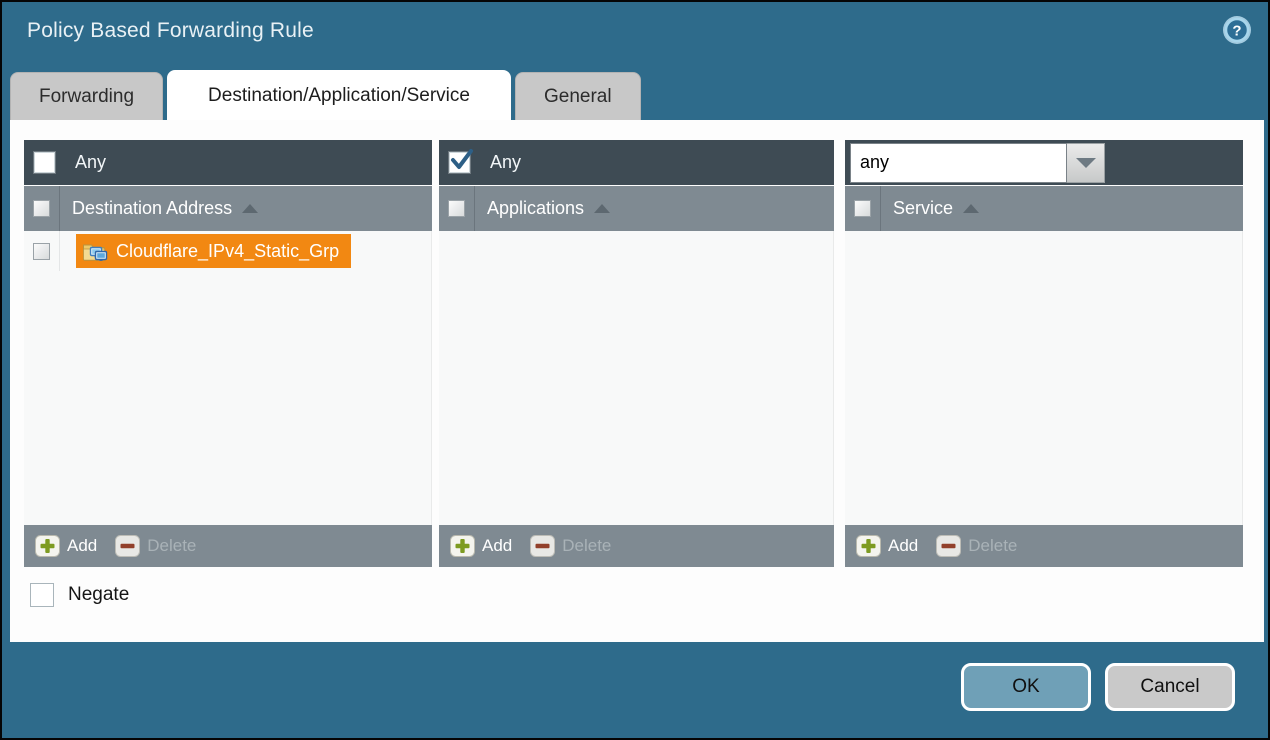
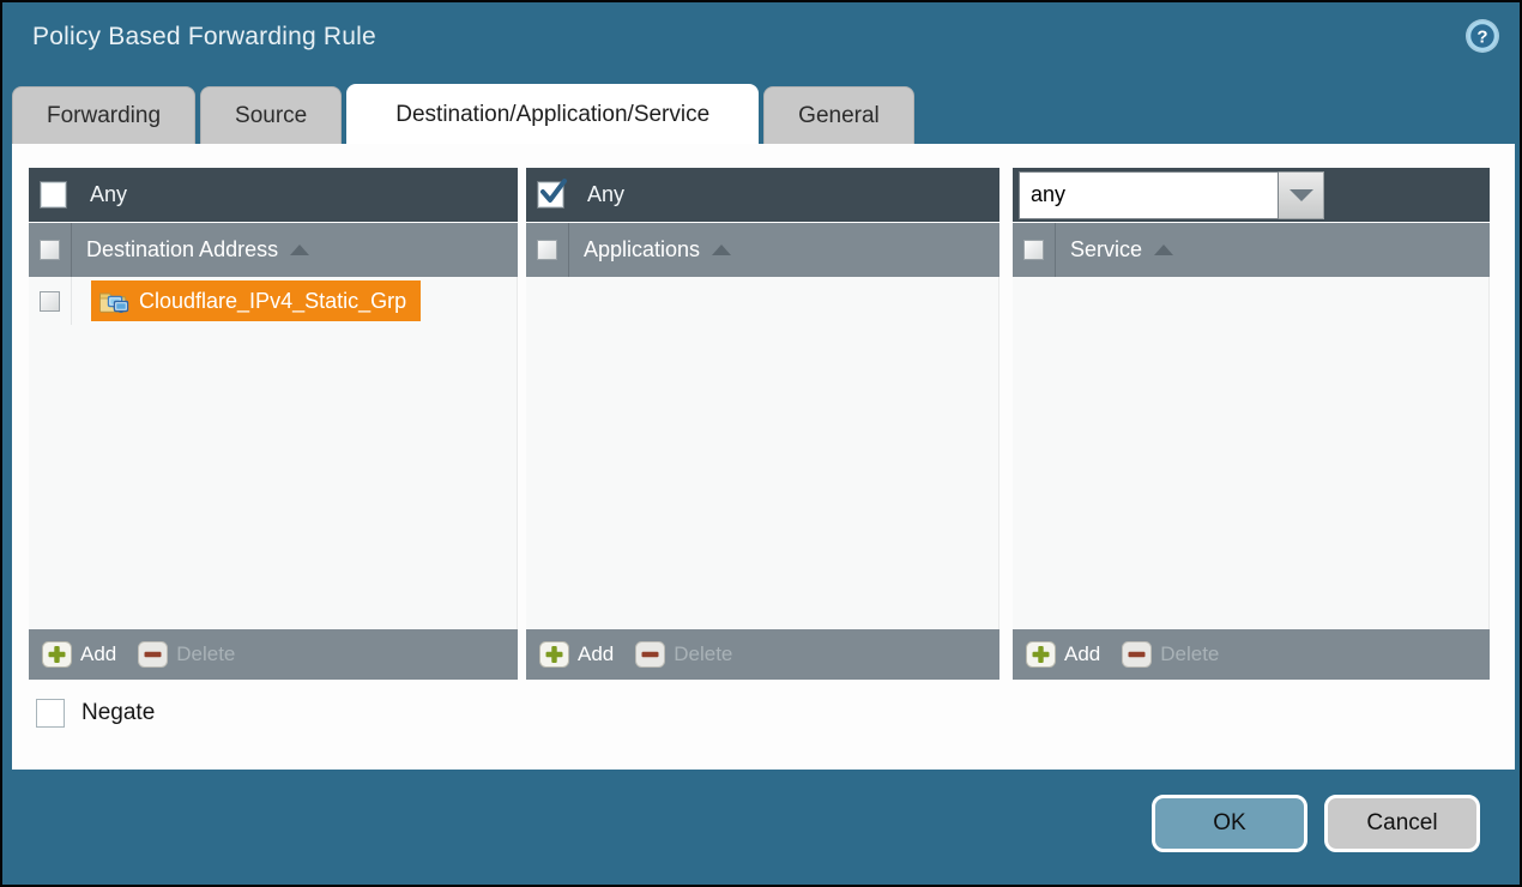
  Policy Based Forwarding Rule
  ?
  Forwarding
+ Source
  Destination/Application/Service
  General
  Any
  Destination Address
  Cloudflare_IPv4_Static_Grp
  Add
  Delete
  Any
  Applications
  Add
  Delete
  any
  Service
  Add
  Delete
  Negate
  OK
  Cancel
